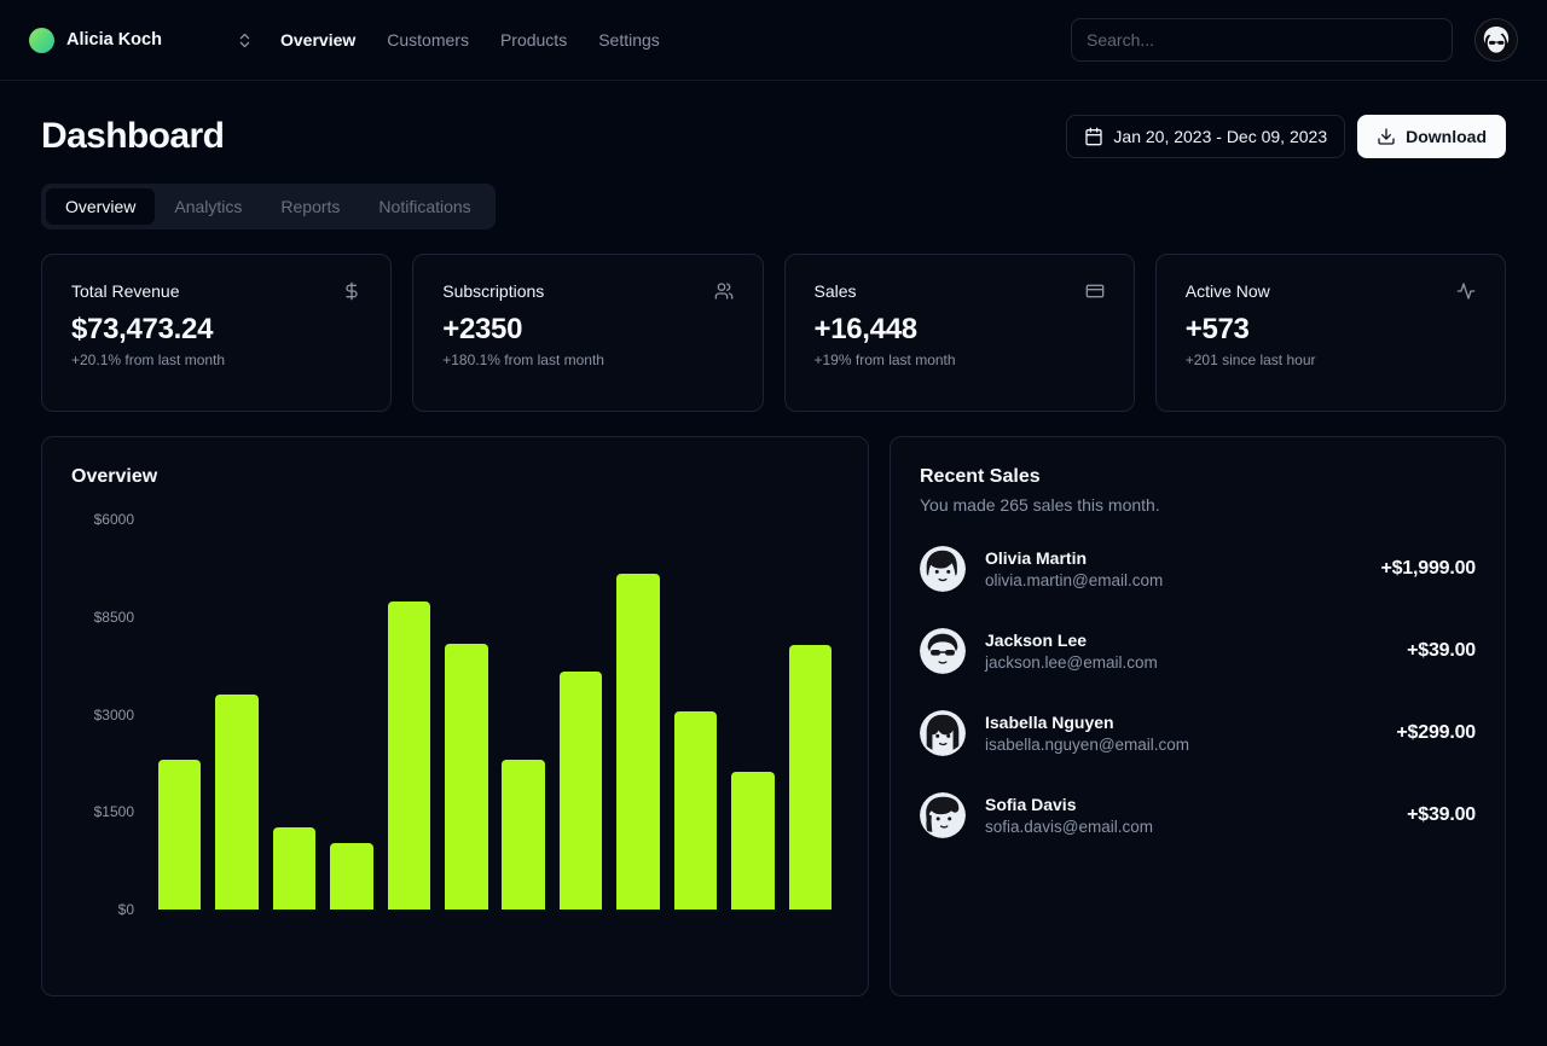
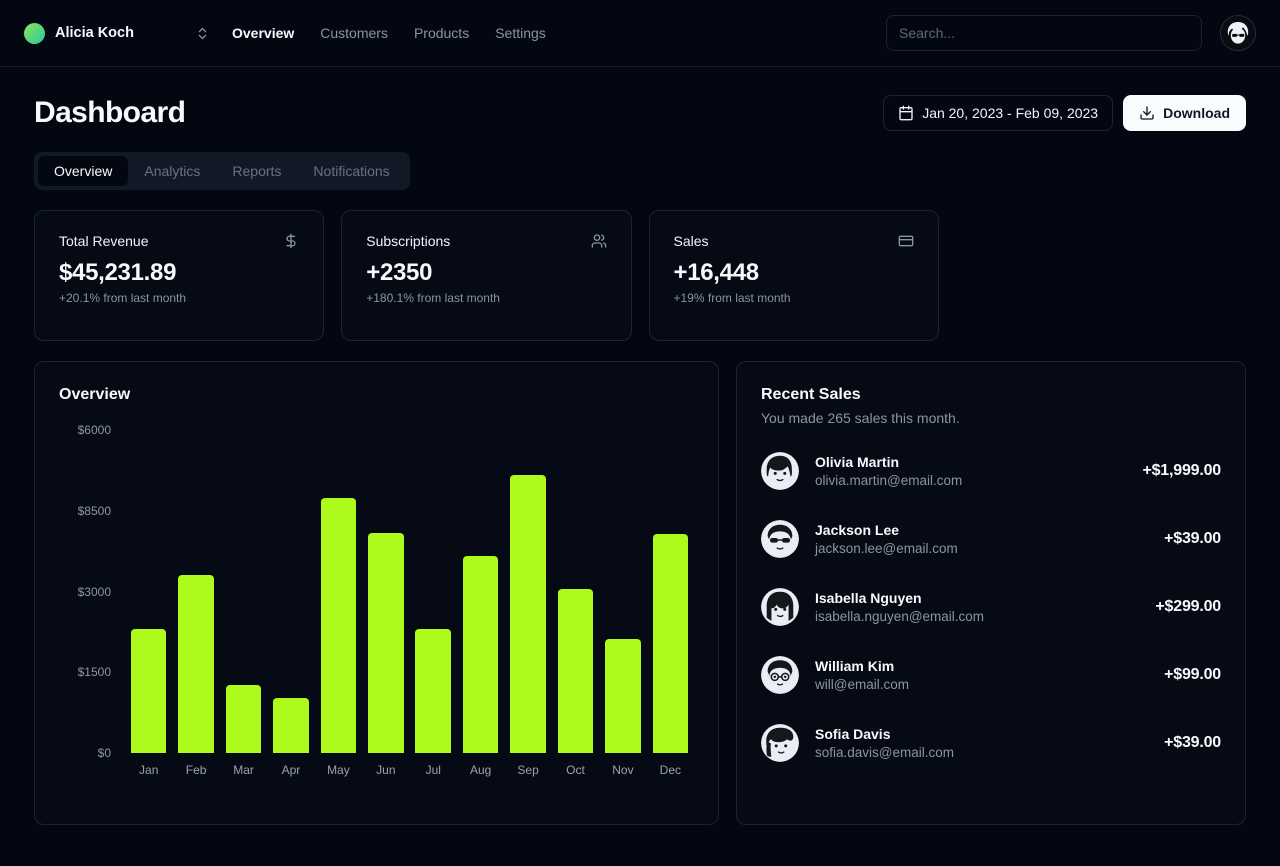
  Alicia Koch
  Overview
  Customers
  Products
  Settings
  Search...
  Dashboard
- Jan 20, 2023 - Dec 09, 2023
+ Jan 20, 2023 - Feb 09, 2023
  Download
  Overview
  Analytics
  Reports
  Notifications
  Total Revenue
- $73,473.24
+ $45,231.89
  +20.1% from last month
  Subscriptions
  +2350
  +180.1% from last month
  Sales
  +16,448
  +19% from last month
- Active Now
- +573
- +201 since last hour
  Overview
  $6000
  $8500
  $3000
  $1500
  $0
+ Jan
+ Feb
+ Mar
+ Apr
+ May
+ Jun
+ Jul
+ Aug
+ Sep
+ Oct
+ Nov
+ Dec
  Recent Sales
  You made 265 sales this month.
  Olivia Martin
  olivia.martin@email.com
  +$1,999.00
  Jackson Lee
  jackson.lee@email.com
  +$39.00
  Isabella Nguyen
  isabella.nguyen@email.com
  +$299.00
+ William Kim
+ will@email.com
+ +$99.00
  Sofia Davis
  sofia.davis@email.com
  +$39.00
